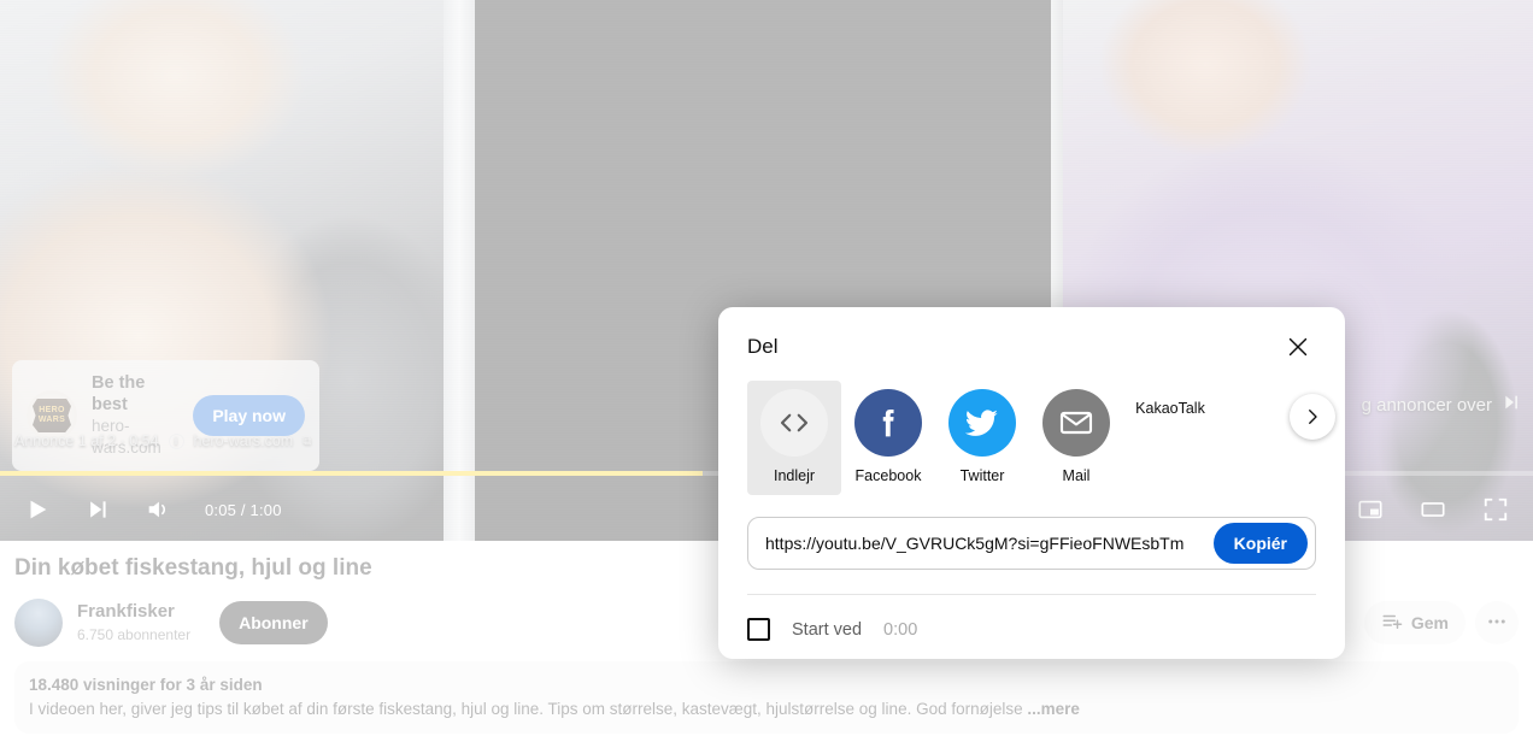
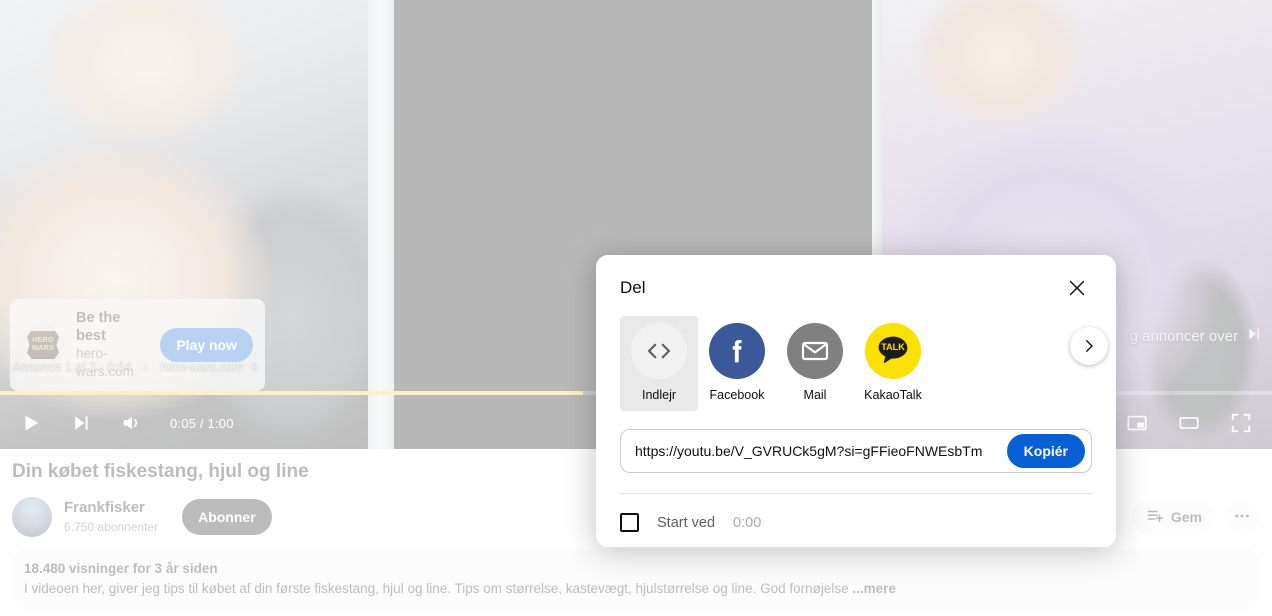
  Be the best
  hero-wars.com
  Play now
  Annonce 1 af 2 · 0:54
  hero-wars.com
  g annoncer over
  0:05 / 1:00
  Din købet fiskestang, hjul og line
  Frankfisker
  6.750 abonnenter
  Abonner
  Gem
  18.480 visninger for 3 år siden
  I videoen her, giver jeg tips til købet af din første fiskestang, hjul og line. Tips om størrelse, kastevægt, hjulstørrelse og line. God fornøjelse ...mere
  Del
  Indlejr
  Facebook
- Twitter
  Mail
+ TALK
  KakaoTalk
  https://youtu.be/V_GVRUCk5gM?si=gFFieoFNWEsbTm
  Kopiér
  Start ved
  0:00
